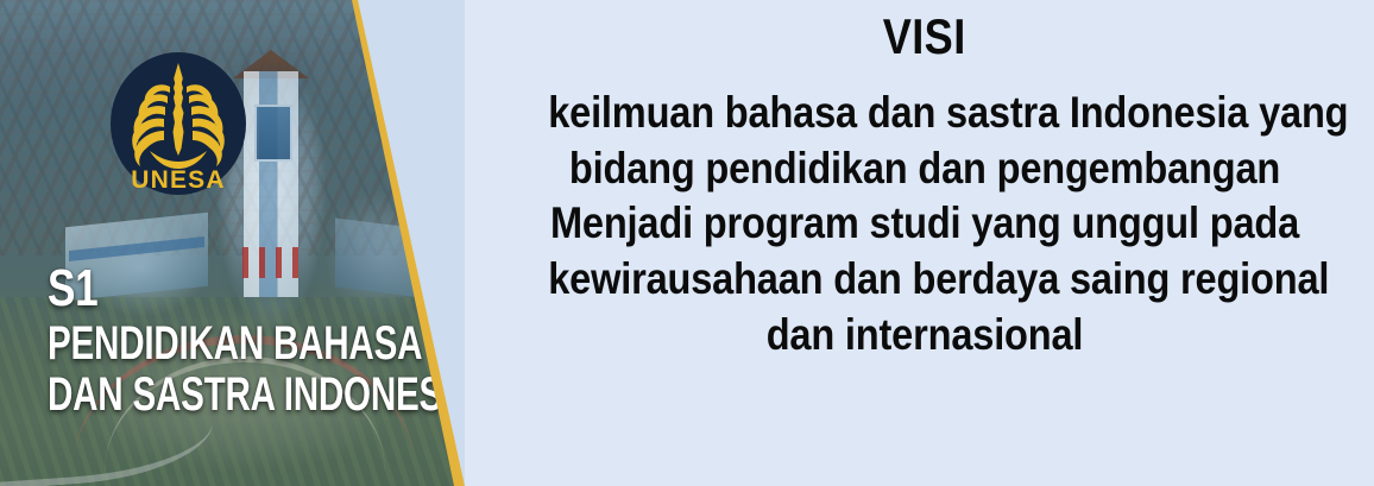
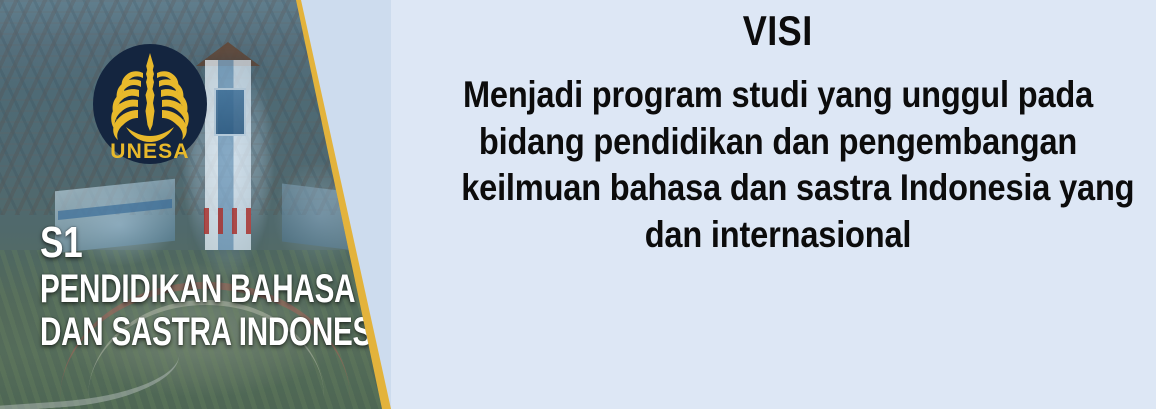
  UNESA
  S1
  PENDIDIKAN BAHASA
  DAN SASTRA INDONES
  VISI
- keilmuan bahasa dan sastra Indonesia yang
+ Menjadi program studi yang unggul pada
  bidang pendidikan dan pengembangan
- Menjadi program studi yang unggul pada
+ keilmuan bahasa dan sastra Indonesia yang
- kewirausahaan dan berdaya saing regional
  dan internasional
